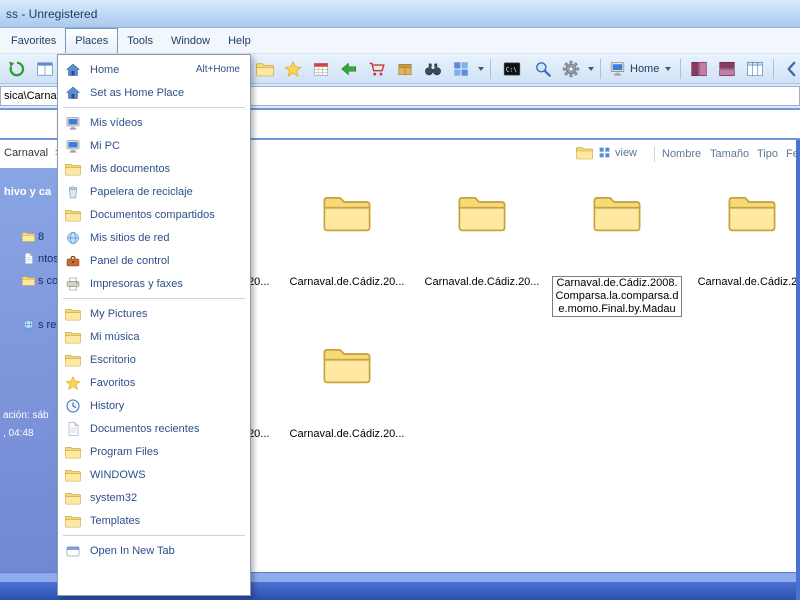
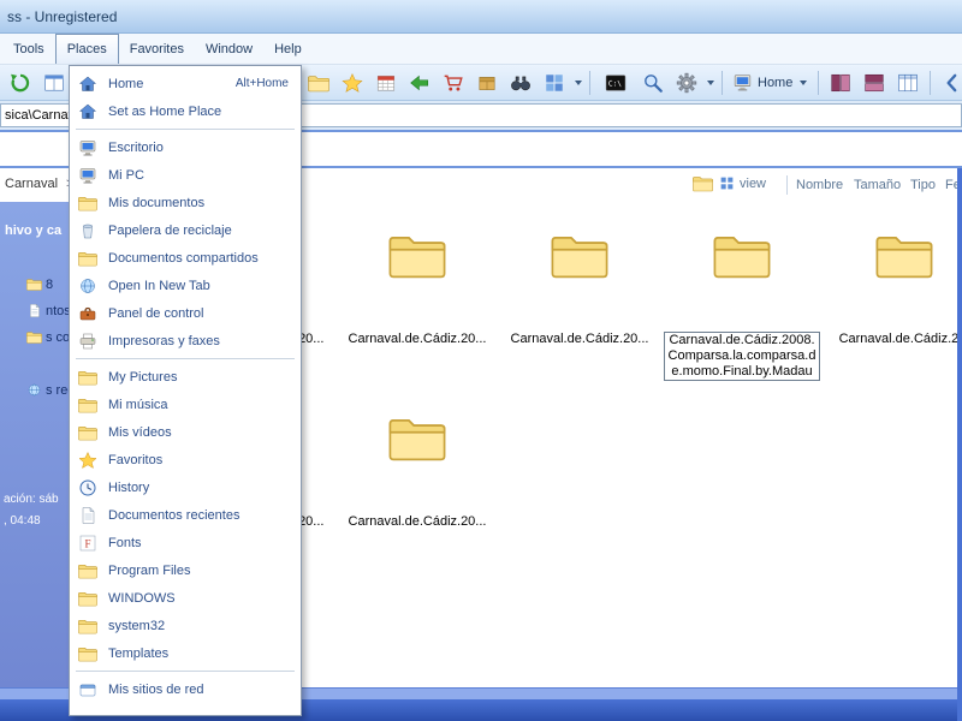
  ss - Unregistered
- Favorites
+ Tools
  Places
- Tools
+ Favorites
  Window
  Help
  Home
  sica\Carna
  Carnaval
  view
  Nombre
  Tamaño
  Tipo
  hivo y ca
  8
  nto
  s re
  ación: sáb
  , 04:48
  Carnaval.de.Cádiz.20...
  Carnaval.de.Cádiz.20...
  Carnaval.de.Cádiz.2008.Comparsa.la.comparsa.de.momo.Final.by.Madau
  Carnaval.de.Cádiz.2
  Carnaval.de.Cádiz.20...
  Home
  Alt+Home
  Set as Home Place
- Mis vídeos
+ Escritorio
  Mi PC
  Mis documentos
  Papelera de reciclaje
  Documentos compartidos
- Mis sitios de red
+ Open In New Tab
  Panel de control
  Impresoras y faxes
  My Pictures
  Mi música
- Escritorio
+ Mis vídeos
  Favoritos
  History
  Documentos recientes
+ Fonts
  Program Files
  WINDOWS
  system32
  Templates
- Open In New Tab
+ Mis sitios de red
